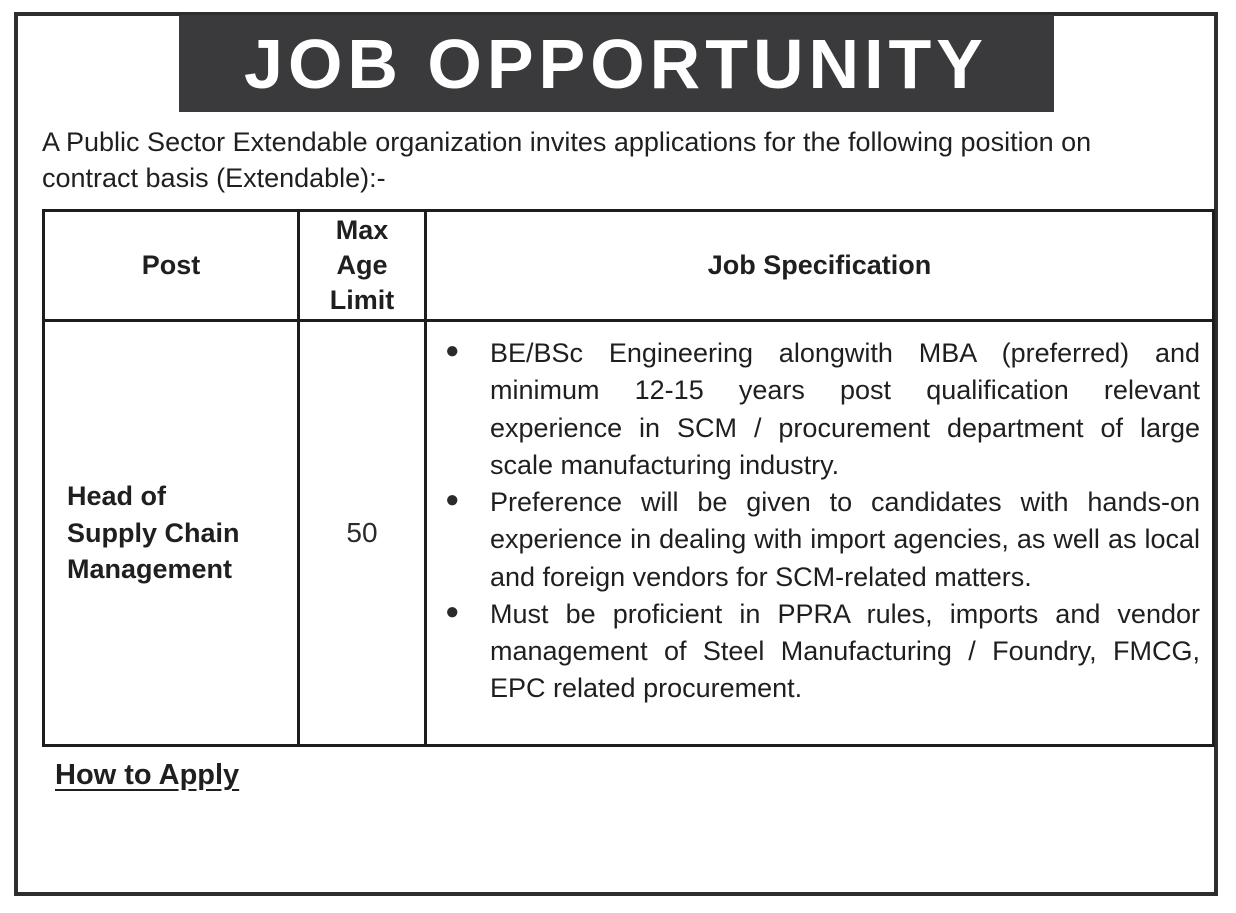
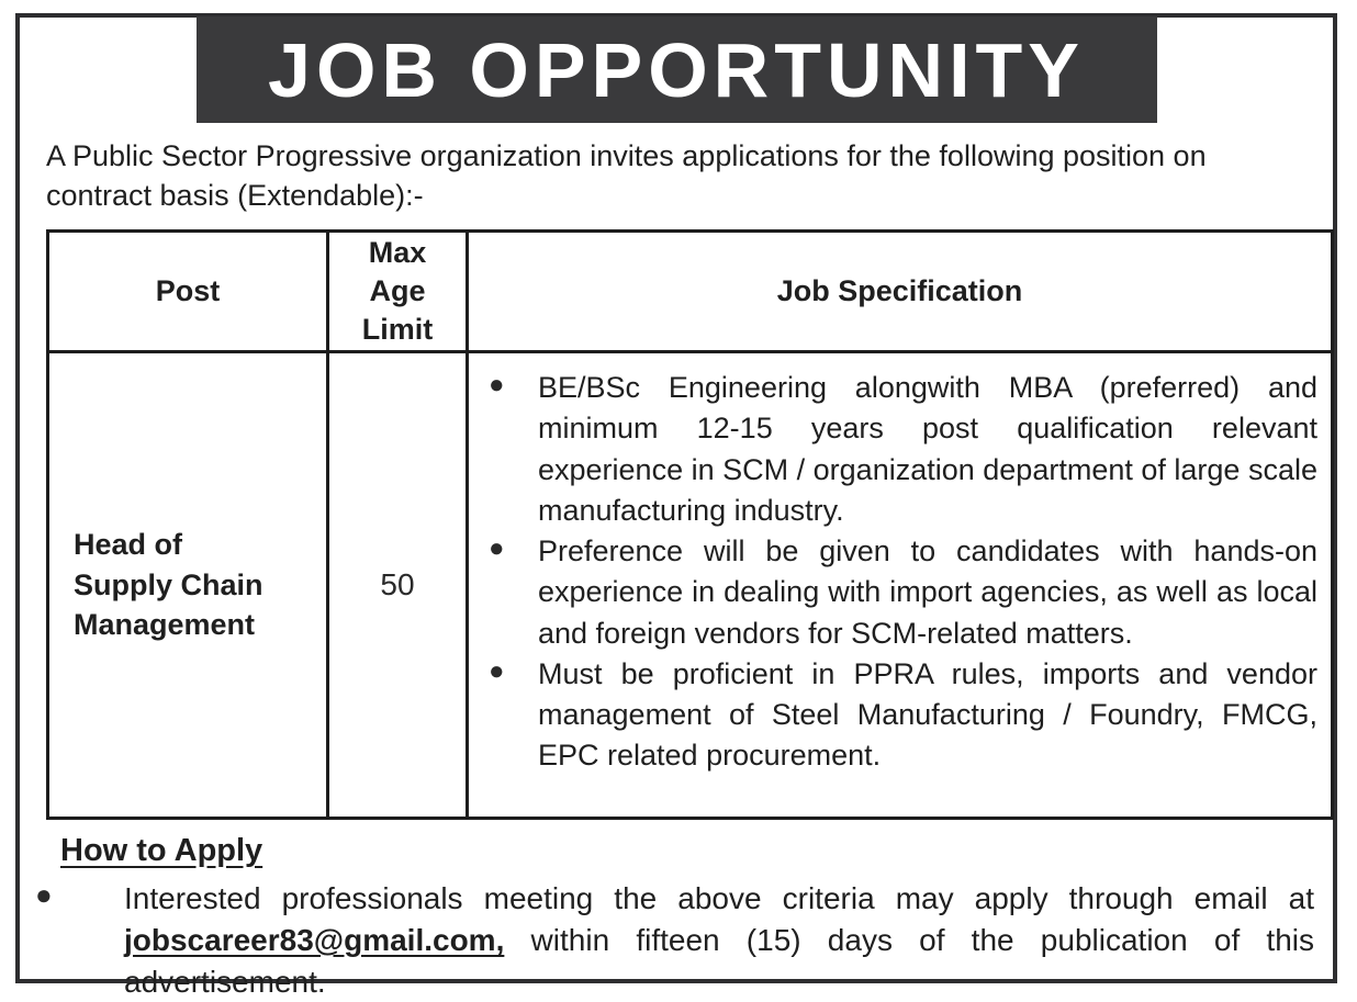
  JOB OPPORTUNITY
- A Public Sector Extendable organization invites applications for the following position on contract basis (Extendable):-
+ A Public Sector Progressive organization invites applications for the following position on contract basis (Extendable):-
  Post	Max Age Limit	Job Specification
- Head of Supply Chain Management	50	● BE/BSc Engineering alongwith MBA (preferred) and minimum 12-15 years post qualification relevant experience in SCM / procurement department of large scale manufacturing industry. ● Preference will be given to candidates with hands-on experience in dealing with import agencies, as well as local and foreign vendors for SCM-related matters. ● Must be proficient in PPRA rules, imports and vendor management of Steel Manufacturing / Foundry, FMCG, EPC related procurement.
+ Head of Supply Chain Management	50	● BE/BSc Engineering alongwith MBA (preferred) and minimum 12-15 years post qualification relevant experience in SCM / organization department of large scale manufacturing industry. ● Preference will be given to candidates with hands-on experience in dealing with import agencies, as well as local and foreign vendors for SCM-related matters. ● Must be proficient in PPRA rules, imports and vendor management of Steel Manufacturing / Foundry, FMCG, EPC related procurement.
  How to Apply
+ ●
+ Interested professionals meeting the above criteria may apply through email at jobscareer83@gmail.com, within fifteen (15) days of the publication of this advertisement.
